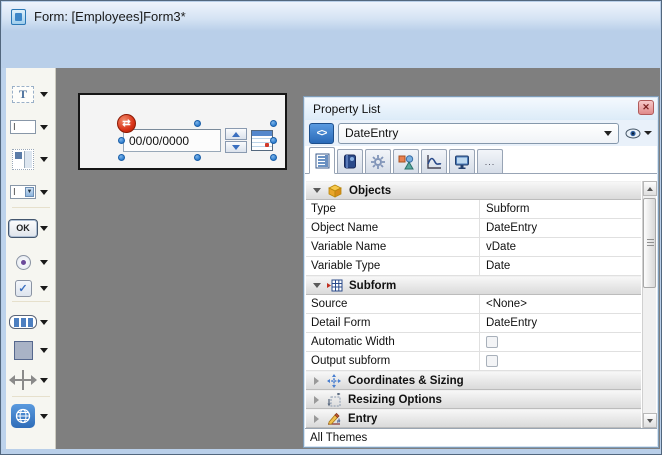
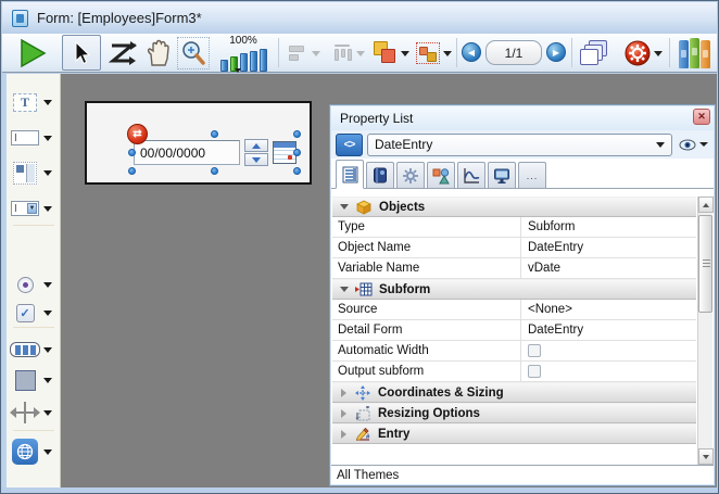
  Form: [Employees]Form3*
+ 100%
+ ◀
+ 1/1
+ ▶
  T
  I
  I
- OK
  ✓
  00/00/0000
  ⇄
  Property List
  ✕
  <>
  DateEntry
  ...
  Objects
  Type
  Subform
  Object Name
  DateEntry
  Variable Name
  vDate
- Variable Type
- Date
  Subform
  Source
  <None>
  Detail Form
  DateEntry
  Automatic Width
  Output subform
  Coordinates & Sizing
  Resizing Options
  Entry
  All Themes
